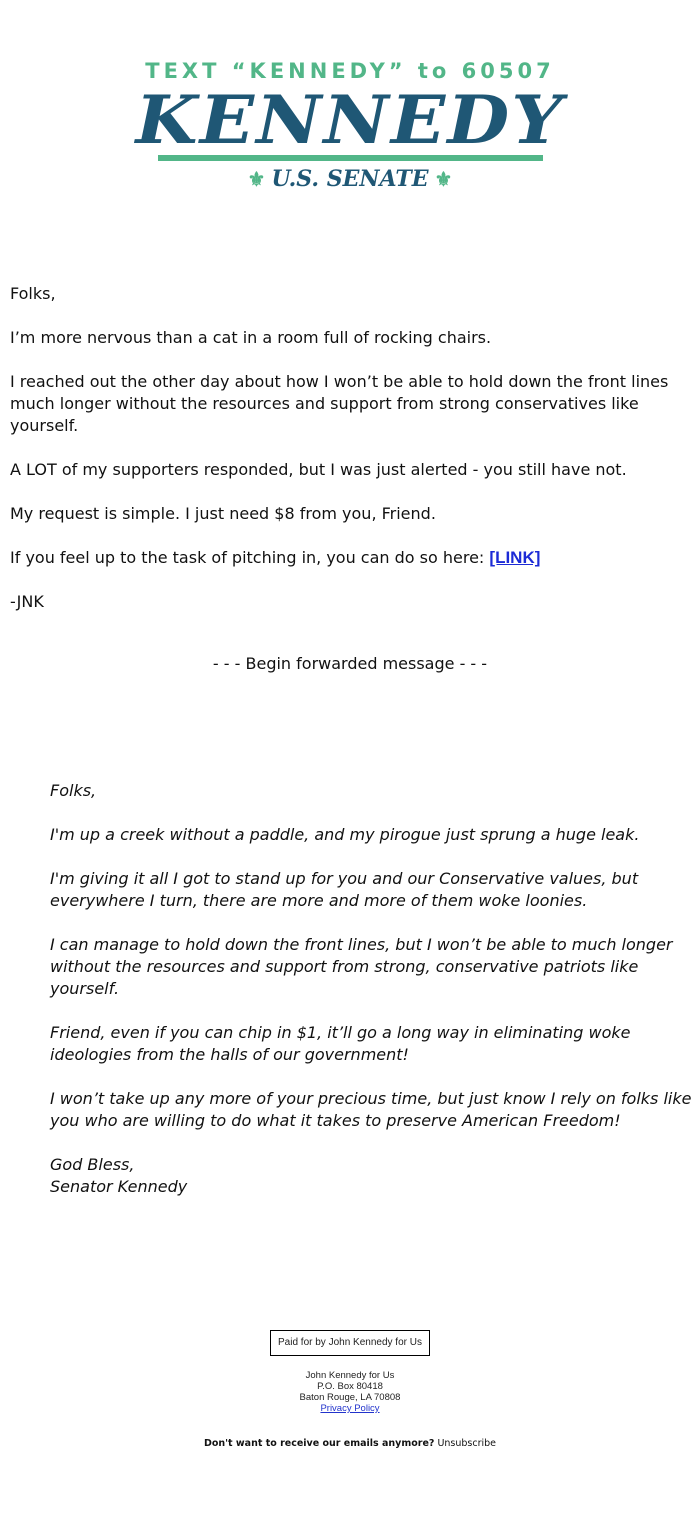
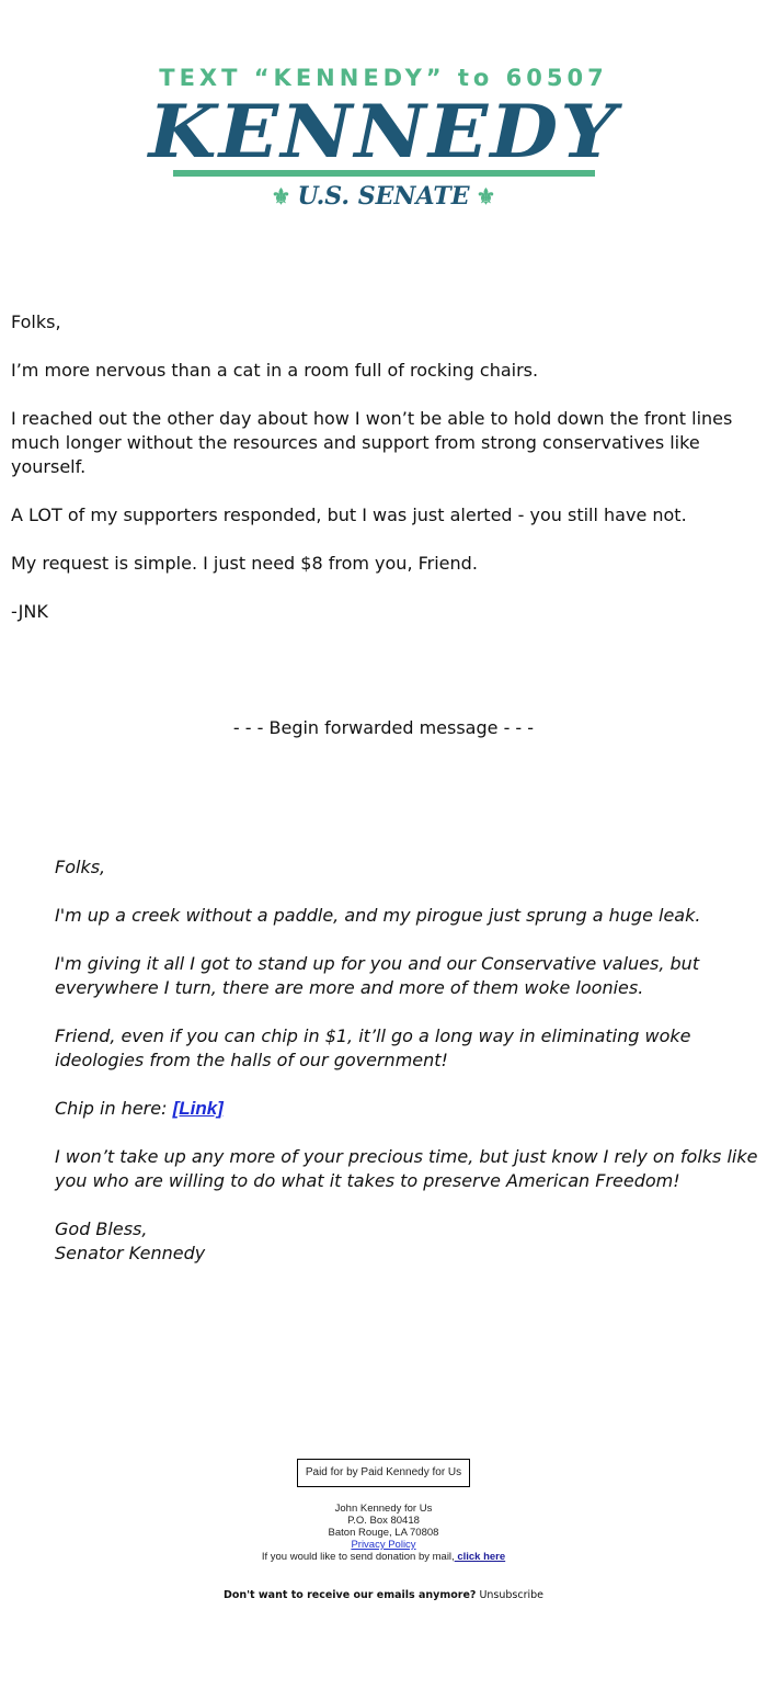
  TEXT “KENNEDY” to 60507
  KENNEDY
  ⚜ U.S. SENATE ⚜
  Folks,
  I’m more nervous than a cat in a room full of rocking chairs.
  I reached out the other day about how I won’t be able to hold down the front lines much longer without the resources and support from strong conservatives like yourself.
  A LOT of my supporters responded, but I was just alerted - you still have not.
  My request is simple. I just need $8 from you, Friend.
- If you feel up to the task of pitching in, you can do so here: [LINK]
  -JNK
  - - - Begin forwarded message - - -
  Folks,
  I'm up a creek without a paddle, and my pirogue just sprung a huge leak.
  I'm giving it all I got to stand up for you and our Conservative values, but everywhere I turn, there are more and more of them woke loonies.
- I can manage to hold down the front lines, but I won’t be able to much longer without the resources and support from strong, conservative patriots like yourself.
  Friend, even if you can chip in $1, it’ll go a long way in eliminating woke ideologies from the halls of our government!
+ Chip in here: [Link]
  I won’t take up any more of your precious time, but just know I rely on folks like you who are willing to do what it takes to preserve American Freedom!
  God Bless,
  Senator Kennedy
- Paid for by John Kennedy for Us
+ Paid for by Paid Kennedy for Us
  John Kennedy for Us
  P.O. Box 80418
  Baton Rouge, LA 70808
  Privacy Policy
+ If you would like to send donation by mail, click here
  Don't want to receive our emails anymore? Unsubscribe
